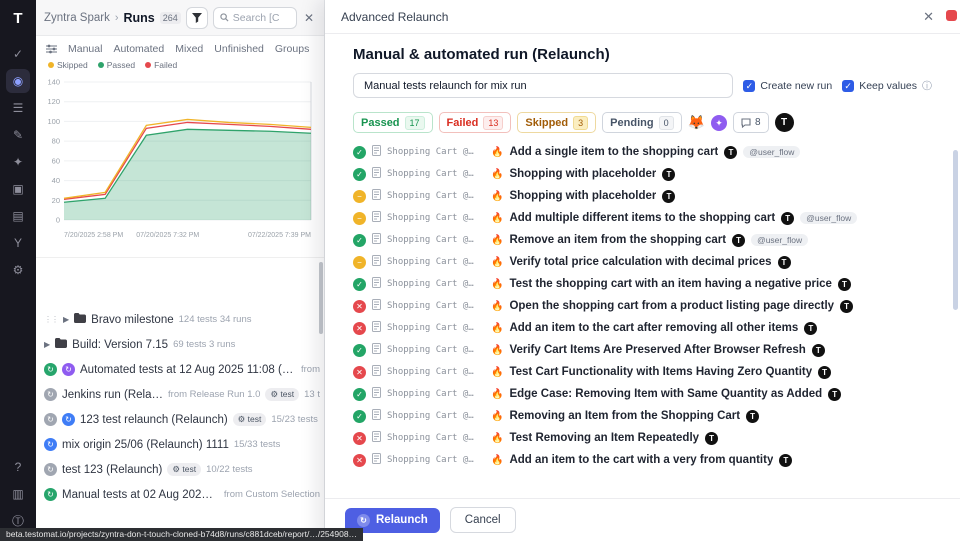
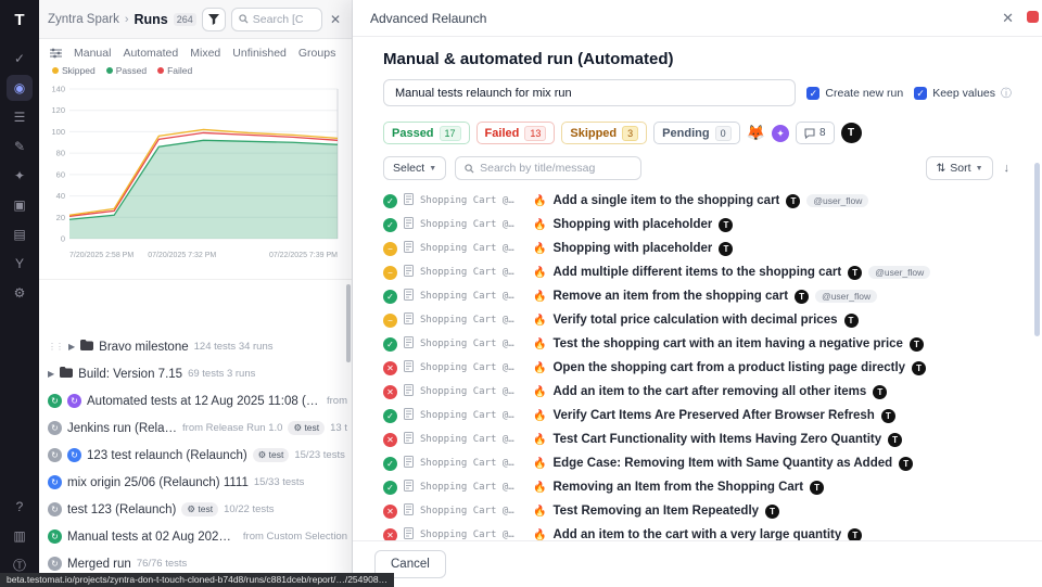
  T
  ✓
  ◉
  ☰
  ✎
  ✦
  ▣
  ▤
  Y
  ⚙
  ?
  ▥
  Ⓣ
  Zyntra Spark
  ›
  Runs
  264
  Search [C
  ✕
  Manual
  Automated
  Mixed
  Unfinished
  Groups
  Skipped
  Passed
  Failed
  0
  20
  40
  60
  80
  100
  120
  140
  ⋮⋮
  ▶
  Bravo milestone
  124 tests 34 runs
  ▶
  Build: Version 7.15
  69 tests 3 runs
  Automated tests at 12 Aug 2025 11:08 (Re
  from
  Jenkins run (Relaun
  from Release Run 1.0
  ⚙ test
  13 t
  123 test relaunch (Relaunch)
  ⚙ test
  15/23 tests
  mix origin 25/06 (Relaunch) 1111
  15/33 tests
  test 123 (Relaunch)
  ⚙ test
  10/22 tests
  Manual tests at 02 Aug 2025 1
  from Custom Selection
+ Merged run
+ 76/76 tests
  Advanced Relaunch
  ✕
- Manual & automated run (Relaunch)
+ Manual & automated run (Automated)
  Manual tests relaunch for mix run
  Create new run
  Keep values
  ⓘ
  Passed
  17
  Failed
  13
  Skipped
  3
  Pending
  0
  🦊
  ✦
  8
  T
+ Select
+ Search by title/messag
+ ⇅
+ Sort
+ ↓
  Shopping Cart @…
  🔥
  Add a single item to the shopping cart
  T
  @user_flow
  Shopping Cart @…
  🔥
  Shopping with placeholder
  T
  Shopping Cart @…
  🔥
  Shopping with placeholder
  T
  Shopping Cart @…
  🔥
  Add multiple different items to the shopping cart
  T
  @user_flow
  Shopping Cart @…
  🔥
  Remove an item from the shopping cart
  T
  @user_flow
  Shopping Cart @…
  🔥
  Verify total price calculation with decimal prices
  T
  Shopping Cart @…
  🔥
  Test the shopping cart with an item having a negative price
  T
  Shopping Cart @…
  🔥
  Open the shopping cart from a product listing page directly
  T
  Shopping Cart @…
  🔥
  Add an item to the cart after removing all other items
  T
  Shopping Cart @…
  🔥
  Verify Cart Items Are Preserved After Browser Refresh
  T
  Shopping Cart @…
  🔥
  Test Cart Functionality with Items Having Zero Quantity
  T
  Shopping Cart @…
  🔥
  Edge Case: Removing Item with Same Quantity as Added
  T
  Shopping Cart @…
  🔥
  Removing an Item from the Shopping Cart
  T
  Shopping Cart @…
  🔥
  Test Removing an Item Repeatedly
  T
  Shopping Cart @…
  🔥
- Add an item to the cart with a very from quantity
+ Add an item to the cart with a very large quantity
  T
- Relaunch
  Cancel
  beta.testomat.io/projects/zyntra-don-t-touch-cloned-b74d8/runs/c881dceb/report/…/254908…
